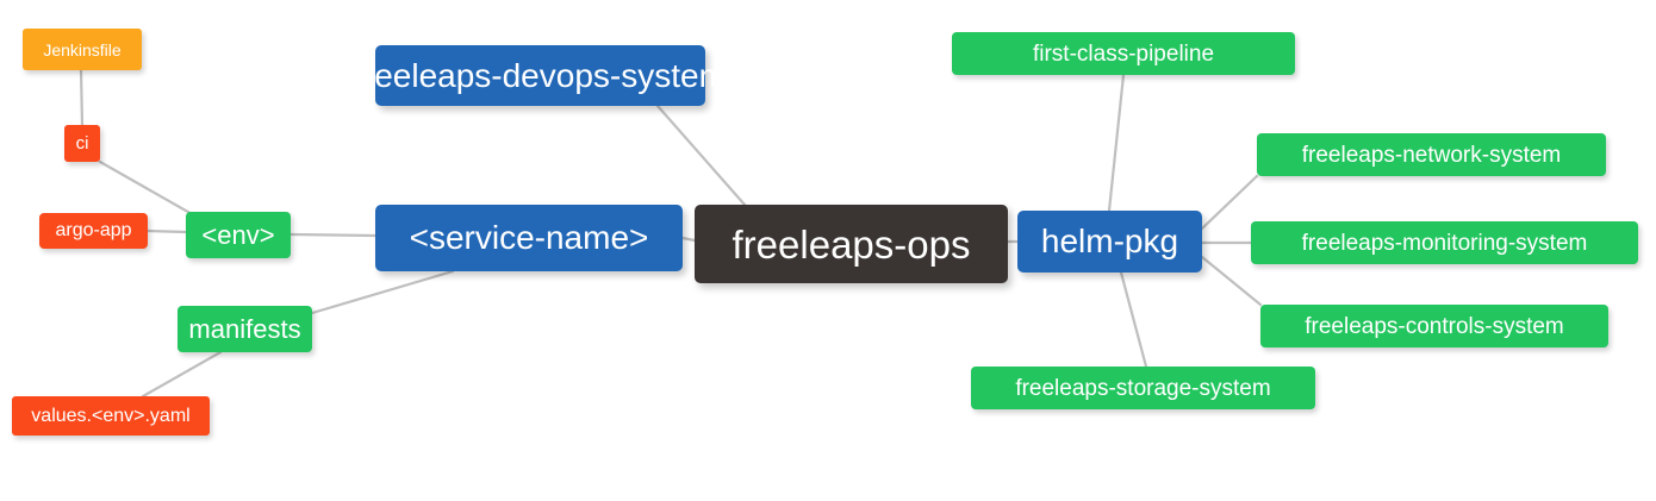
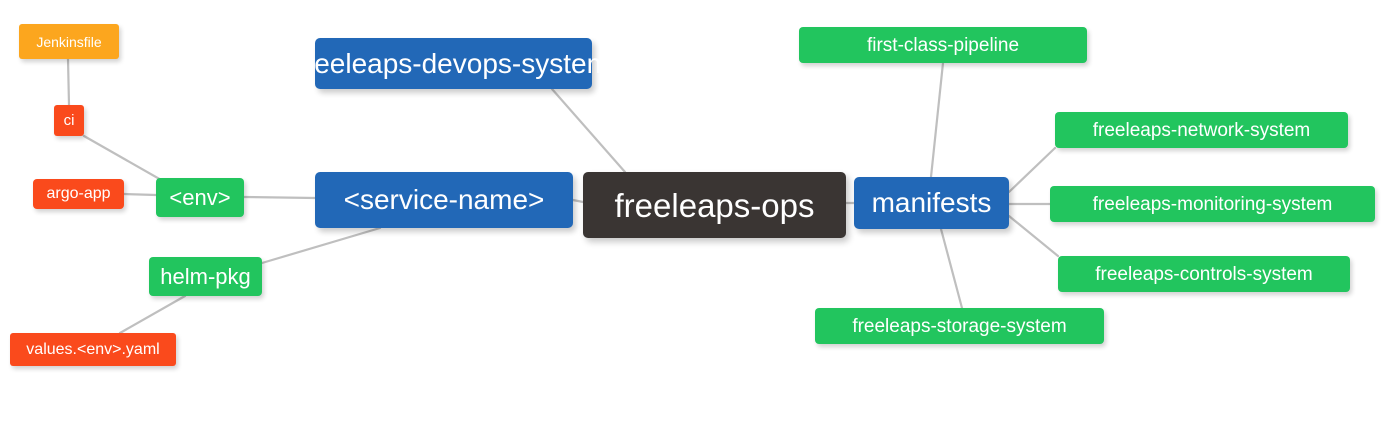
  freeleaps-ops
  <service-name>
- helm-pkg
+ manifests
  freeleaps-devops-system
  <env>
- manifests
+ helm-pkg
  argo-app
  ci
  Jenkinsfile
  values.<env>.yaml
  first-class-pipeline
  freeleaps-network-system
  freeleaps-monitoring-system
  freeleaps-controls-system
  freeleaps-storage-system
